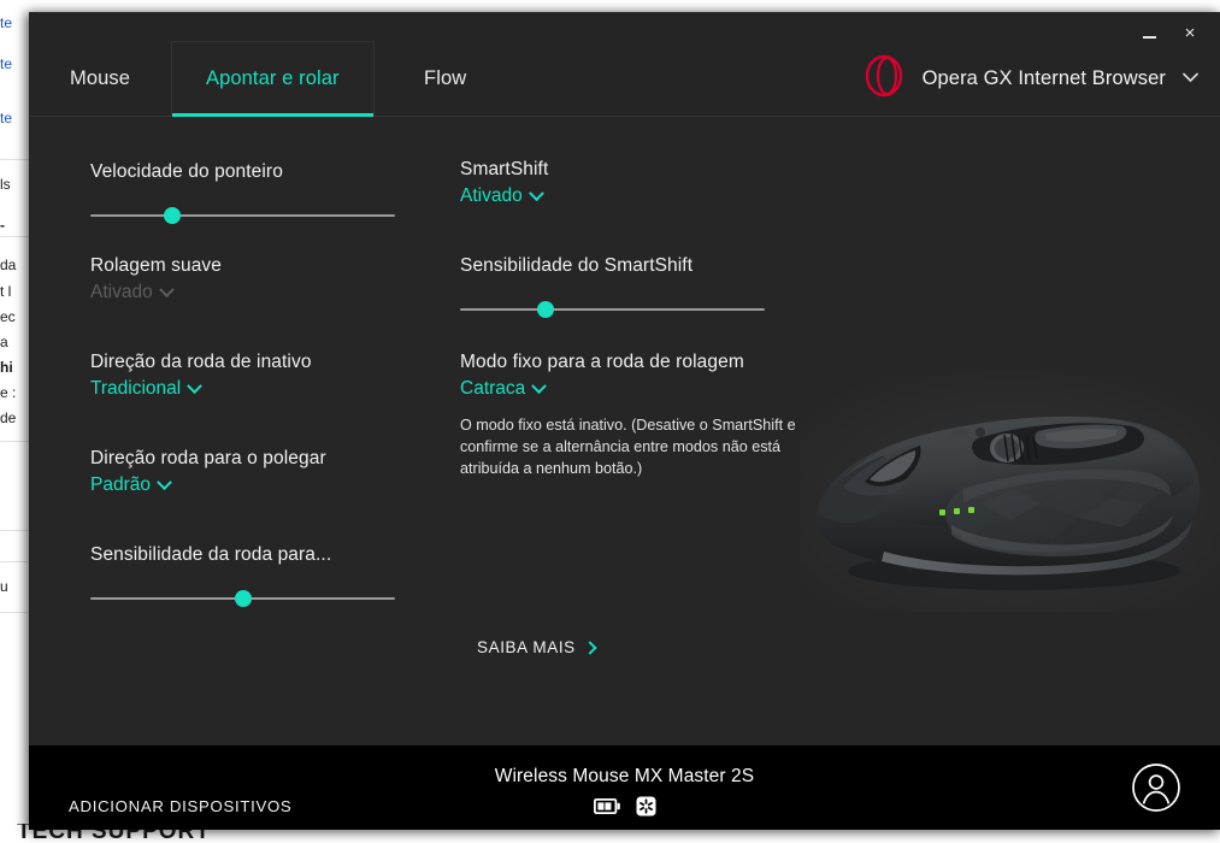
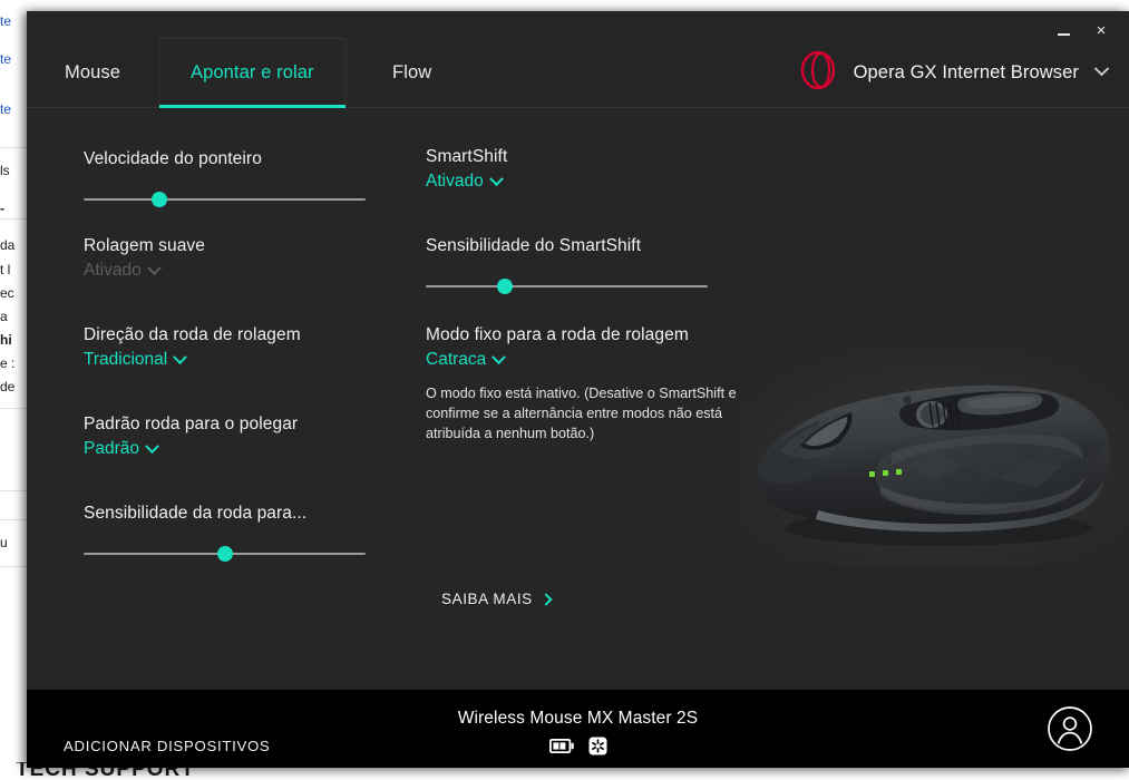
  te
  te
  te
  ls
  -
  da
  t l
  ec
  a
  hi
  e :
  de
  u
  TECH SUPPORT
  ×
  Mouse
  Apontar e rolar
  Flow
  Opera GX Internet Browser
  Velocidade do ponteiro
  Rolagem suave
  Ativado
- Direção da roda de inativo
+ Direção da roda de rolagem
  Tradicional
- Direção roda para o polegar
+ Padrão roda para o polegar
  Padrão
  Sensibilidade da roda para...
  SmartShift
  Ativado
  Sensibilidade do SmartShift
  Modo fixo para a roda de rolagem
  Catraca
  O modo fixo está inativo. (Desative o SmartShift e confirme se a alternância entre modos não está atribuída a nenhum botão.)
  SAIBA MAIS
  ADICIONAR DISPOSITIVOS
  Wireless Mouse MX Master 2S
